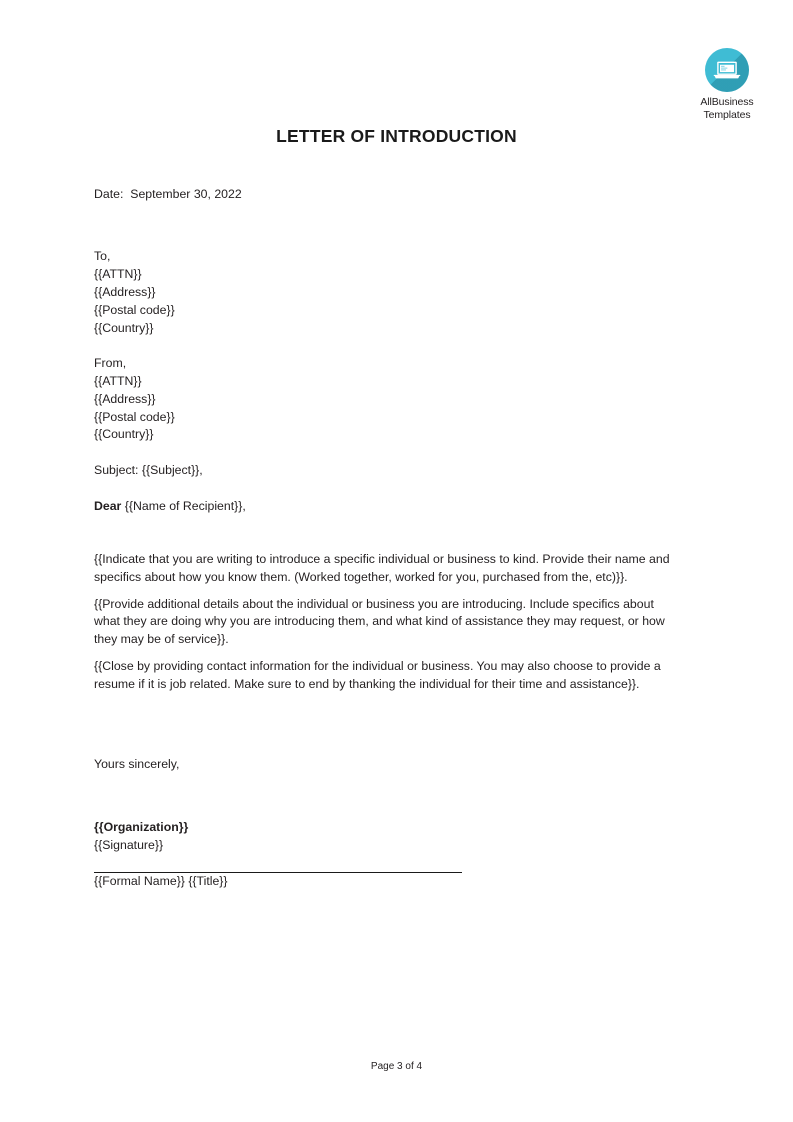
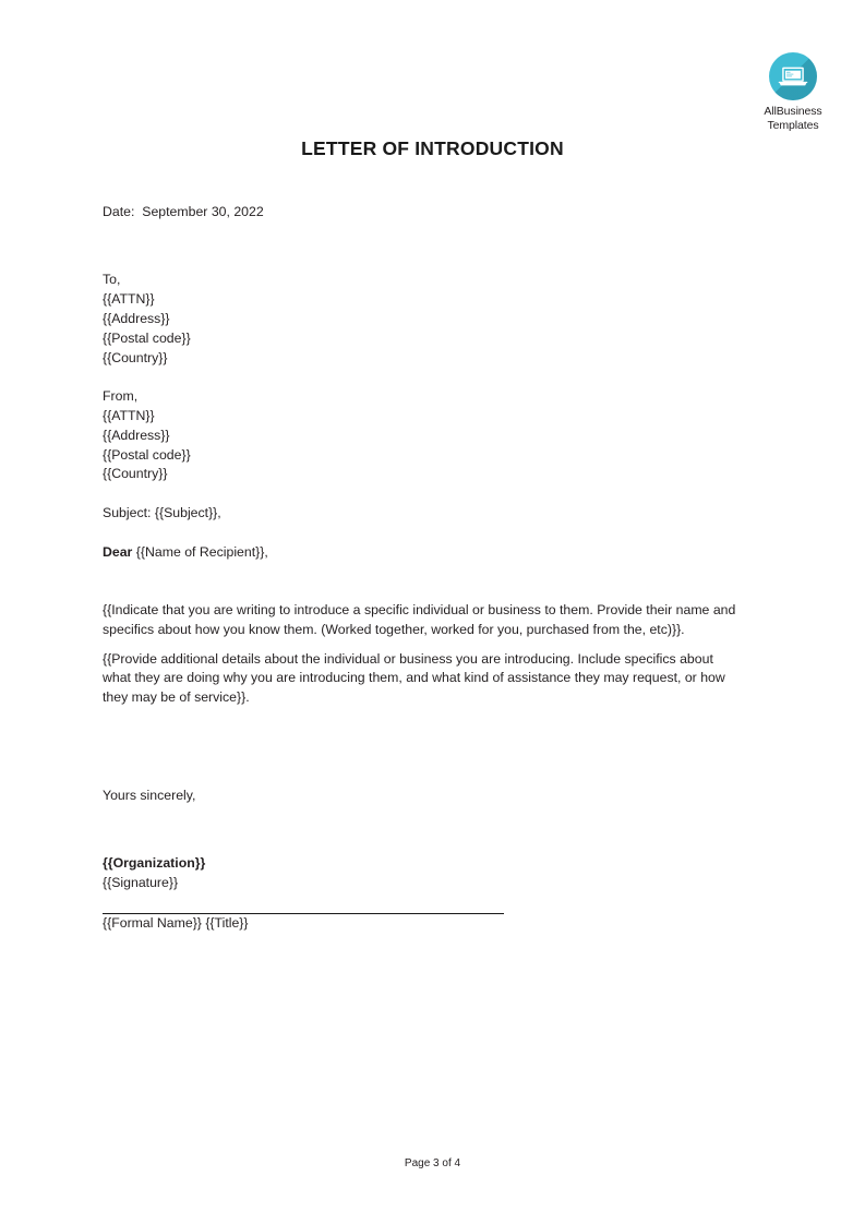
  AllBusiness
  Templates
  LETTER OF INTRODUCTION
  Date: September 30, 2022
  To,
  {{ATTN}}
  {{Address}}
  {{Postal code}}
  {{Country}}
  From,
  {{ATTN}}
  {{Address}}
  {{Postal code}}
  {{Country}}
  Subject: {{Subject}},
  Dear {{Name of Recipient}},
- {{Indicate that you are writing to introduce a specific individual or business to kind. Provide their name and specifics about how you know them. (Worked together, worked for you, purchased from the, etc)}}.
+ {{Indicate that you are writing to introduce a specific individual or business to them. Provide their name and specifics about how you know them. (Worked together, worked for you, purchased from the, etc)}}.
  {{Provide additional details about the individual or business you are introducing. Include specifics about what they are doing why you are introducing them, and what kind of assistance they may request, or how they may be of service}}.
- {{Close by providing contact information for the individual or business. You may also choose to provide a resume if it is job related. Make sure to end by thanking the individual for their time and assistance}}.
  Yours sincerely,
  {{Organization}}
  {{Signature}}
  {{Formal Name}} {{Title}}
  Page 3 of 4
